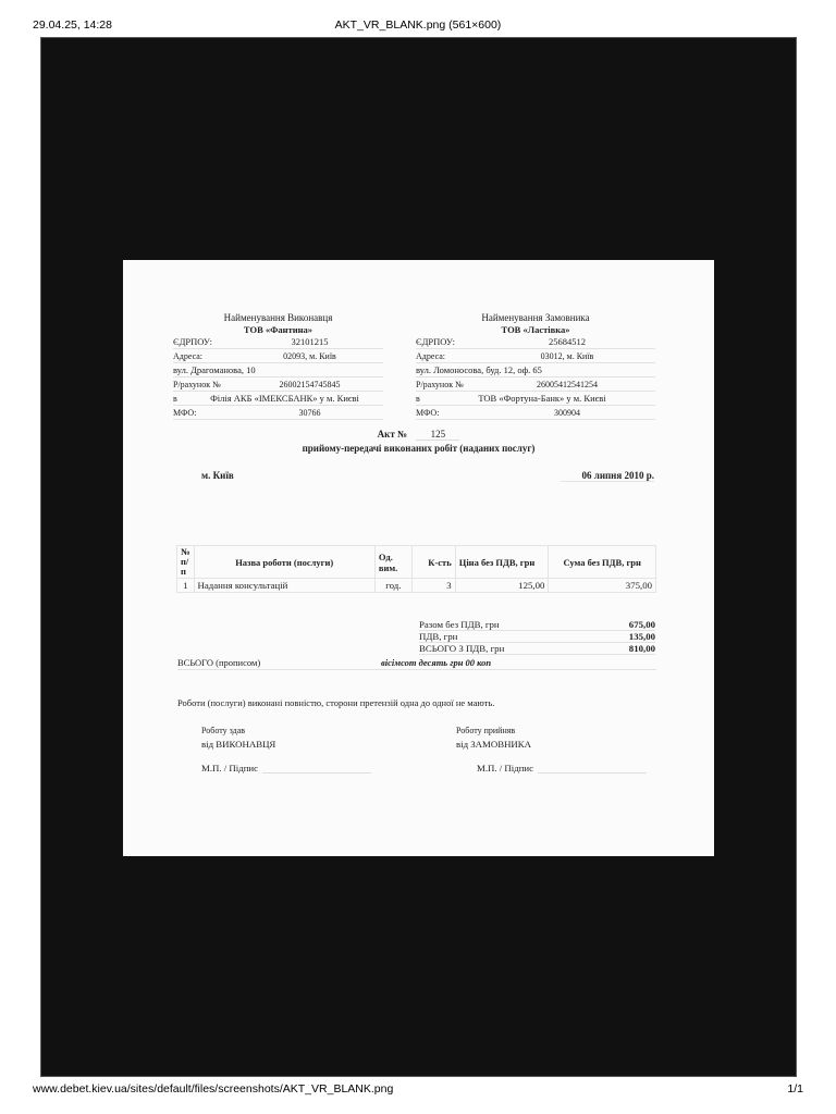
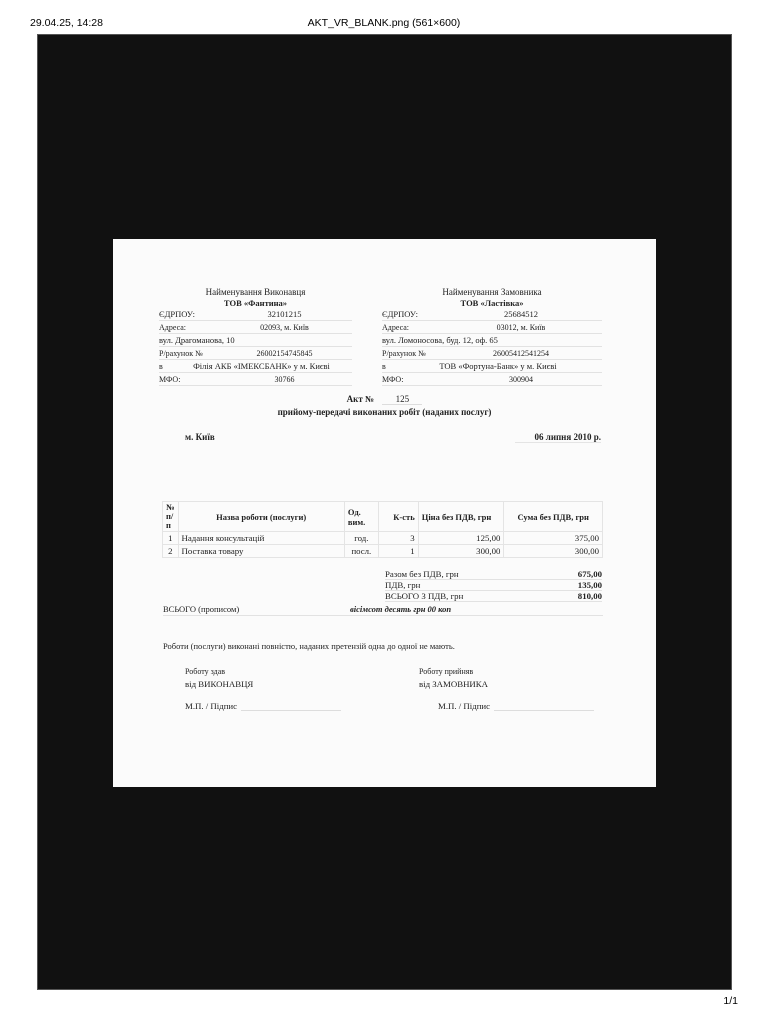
  29.04.25, 14:28
  AKT_VR_BLANK.png (561×600)
  Найменування Виконавця
  ТОВ «Фантина»
  ЄДРПОУ:
  32101215
  Адреса:
  02093, м. Київ
  вул. Драгоманова, 10
  Р/рахунок №
  26002154745845
  в
  Філія АКБ «ІМЕКСБАНК» у м. Києві
  МФО:
  30766
  Найменування Замовника
  ТОВ «Ластівка»
  ЄДРПОУ:
  25684512
  Адреса:
  03012, м. Київ
  вул. Ломоносова, буд. 12, оф. 65
  Р/рахунок №
  26005412541254
  в
  ТОВ «Фортуна-Банк» у м. Києві
  МФО:
  300904
  Акт № 125
  прийому-передачі виконаних робіт (наданих послуг)
  м. Київ
  06 липня 2010 р.
  № п/п	Назва роботи (послуги)	Од. вим.	К-сть	Ціна без ПДВ, грн	Сума без ПДВ, грн
  1	Надання консультацій	год.	3	125,00	375,00
+ 2	Поставка товару	посл.	1	300,00	300,00
  Разом без ПДВ, грн
  675,00
  ПДВ, грн
  135,00
  ВСЬОГО З ПДВ, грн
  810,00
  ВСЬОГО (прописом)
  вісімсот десять грн 00 коп
- Роботи (послуги) виконані повністю, сторони претензій одна до одної не мають.
+ Роботи (послуги) виконані повністю, наданих претензій одна до одної не мають.
  Роботу здав
  від ВИКОНАВЦЯ
  Роботу прийняв
  від ЗАМОВНИКА
  М.П. / Підпис
  М.П. / Підпис
- www.debet.kiev.ua/sites/default/files/screenshots/AKT_VR_BLANK.png
  1/1
